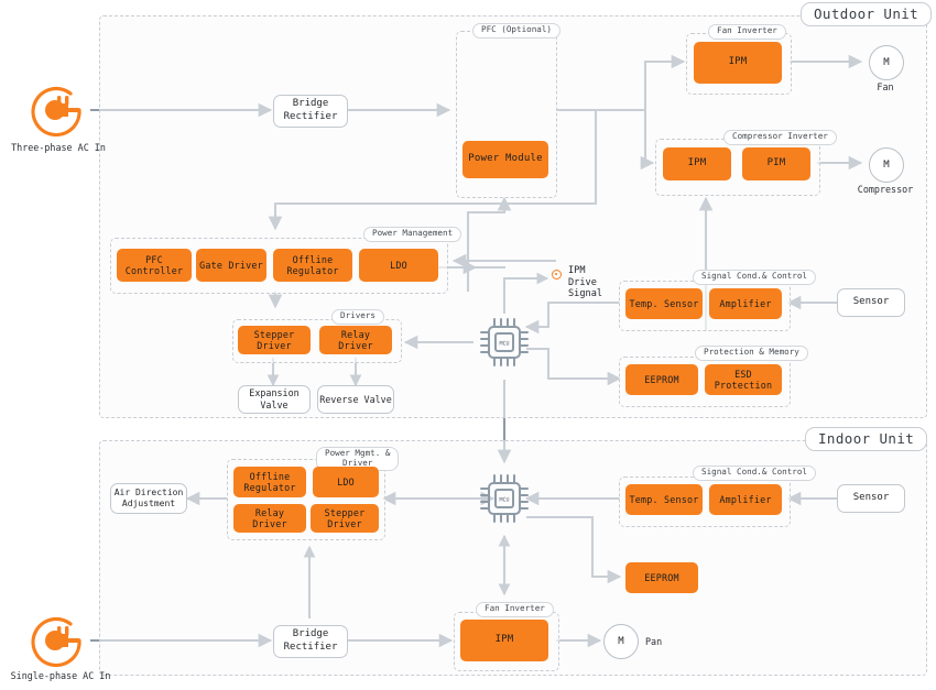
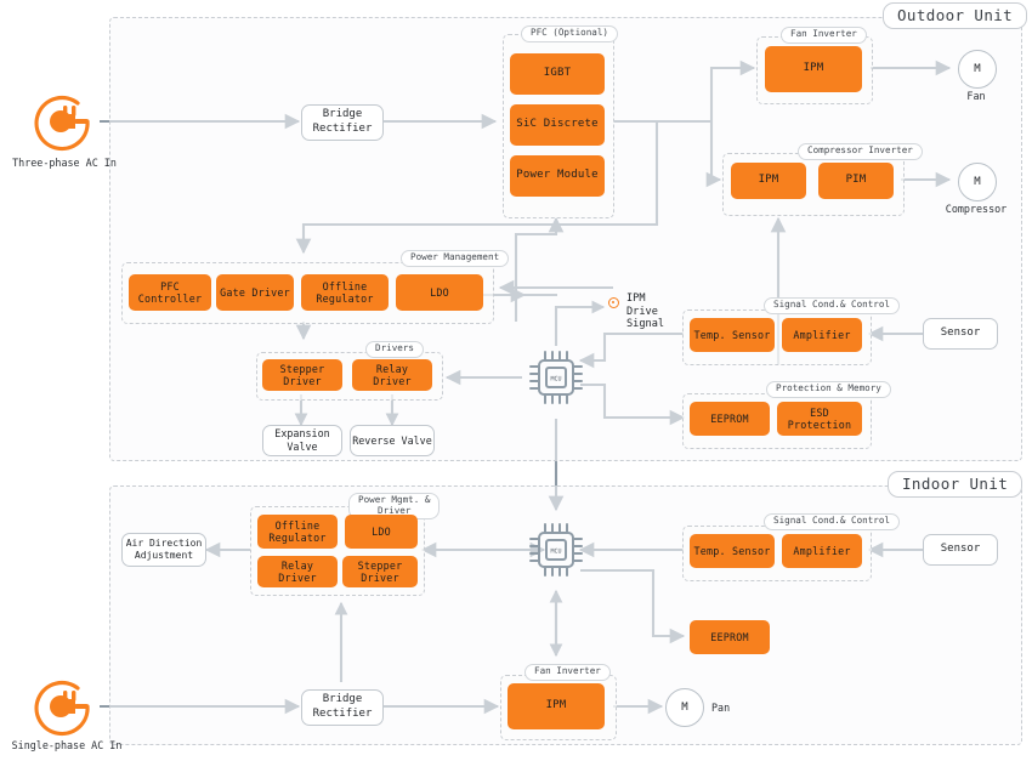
  Outdoor Unit
  Three-phase AC In
  Bridge
  Rectifier
  PFC (Optional)
+ IGBT
+ SiC Discrete
  Power Module
  Fan Inverter
  IPM
  M
  Fan
  Compressor Inverter
  IPM
  PIM
  M
  Compressor
  Power Management
  PFC Controller
  Gate Driver
  Offline
  Regulator
  LDO
  Drivers
  Stepper Driver
  Relay Driver
  Expansion
  Valve
  Reverse Valve
  IPM
  Drive
  Signal
  Signal Cond.& Control
  Temp. Sensor
  Amplifier
  Sensor
  Protection & Memory
  EEPROM
  ESD Protection
  Indoor Unit
  Single-phase AC In
  Bridge
  Rectifier
  Power Mgmt. &
  Driver
  Offline
  Regulator
  LDO
  Relay Driver
  Stepper Driver
  Air Direction
  Adjustment
  Signal Cond.& Control
  Temp. Sensor
  Amplifier
  Sensor
  EEPROM
  Fan Inverter
  IPM
  M
  Pan
